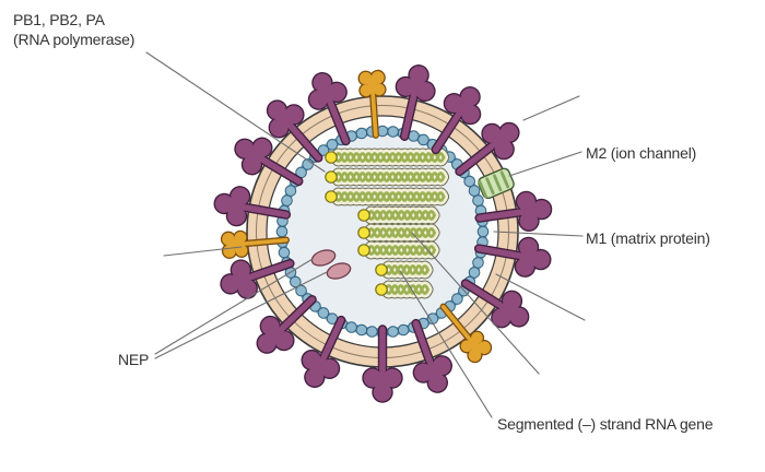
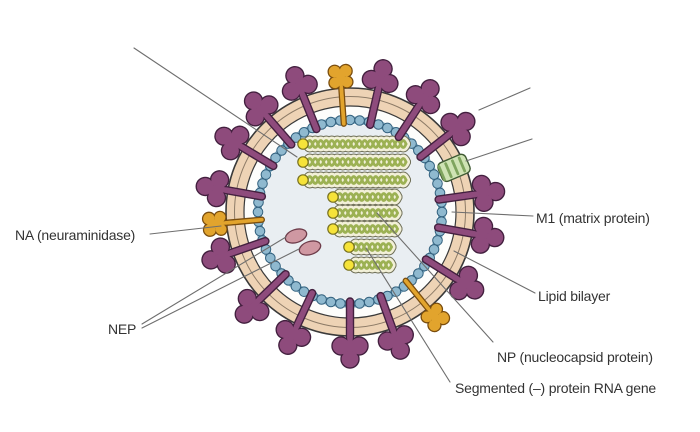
- PB1, PB2, PA
- (RNA polymerase)
- M2 (ion channel)
  M1 (matrix protein)
+ Lipid bilayer
+ NP (nucleocapsid protein)
- Segmented (–) strand RNA gene
+ Segmented (–) protein RNA gene
+ NA (neuraminidase)
  NEP
